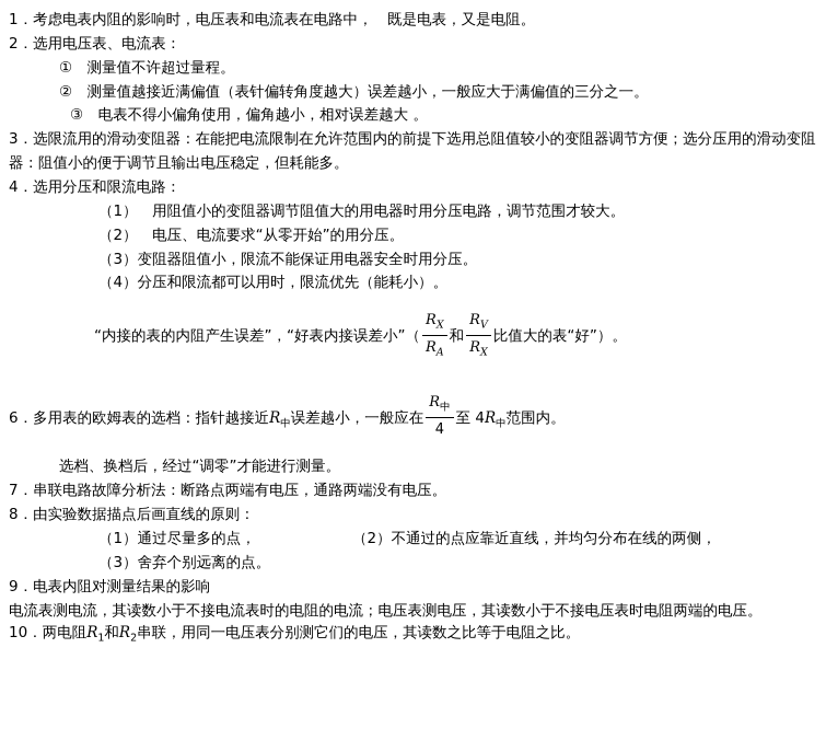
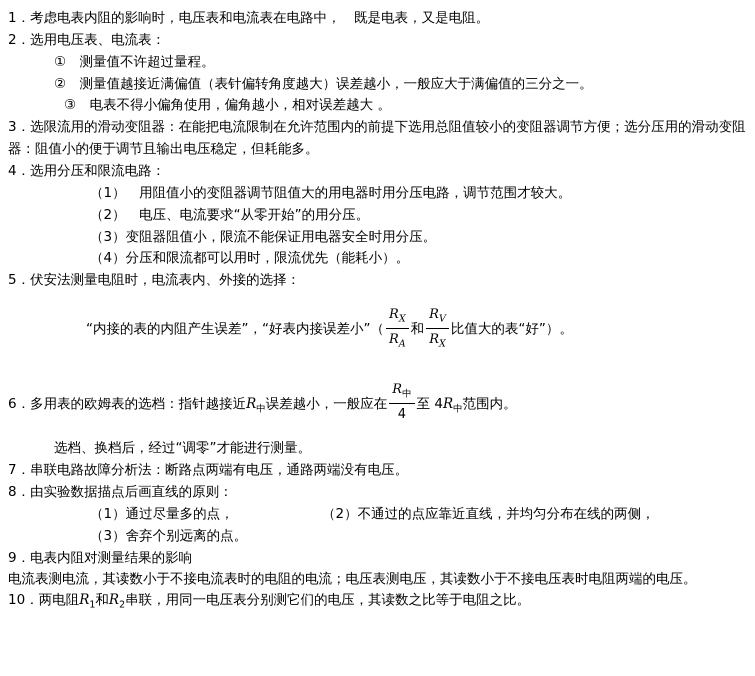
  1．考虑电表内阻的影响时，电压表和电流表在电路中， 既是电表，又是电阻。
  2．选用电压表、电流表：
  ① 测量值不许超过量程。
  ② 测量值越接近满偏值（表针偏转角度越大）误差越小，一般应大于满偏值的三分之一。
  ③ 电表不得小偏角使用，偏角越小，相对误差越大 。
  3．选限流用的滑动变阻器：在能把电流限制在允许范围内的前提下选用总阻值较小的变阻器调节方便；选分压用的滑动变阻器：阻值小的便于调节且输出电压稳定，但耗能多。
  4．选用分压和限流电路：
  （1） 用阻值小的变阻器调节阻值大的用电器时用分压电路，调节范围才较大。
  （2） 电压、电流要求“从零开始”的用分压。
  （3）变阻器阻值小，限流不能保证用电器安全时用分压。
  （4）分压和限流都可以用时，限流优先（能耗小）。
+ 5．伏安法测量电阻时，电流表内、外接的选择：
  “内接的表的内阻产生误差”，“好表内接误差小”（
  RX
  RA
  和
  RV
  RX
  比值大的表“好”）。
  6．多用表的欧姆表的选档：指针越接近R中误差越小，一般应在
  R中
  4
  至 4R中范围内。
  选档、换档后，经过“调零”才能进行测量。
  7．串联电路故障分析法：断路点两端有电压，通路两端没有电压。
  8．由实验数据描点后画直线的原则：
  （1）通过尽量多的点，
  （2）不通过的点应靠近直线，并均匀分布在线的两侧，
  （3）舍弃个别远离的点。
  9．电表内阻对测量结果的影响
  电流表测电流，其读数小于不接电流表时的电阻的电流；电压表测电压，其读数小于不接电压表时电阻两端的电压。
  10．两电阻R1和R2串联，用同一电压表分别测它们的电压，其读数之比等于电阻之比。
